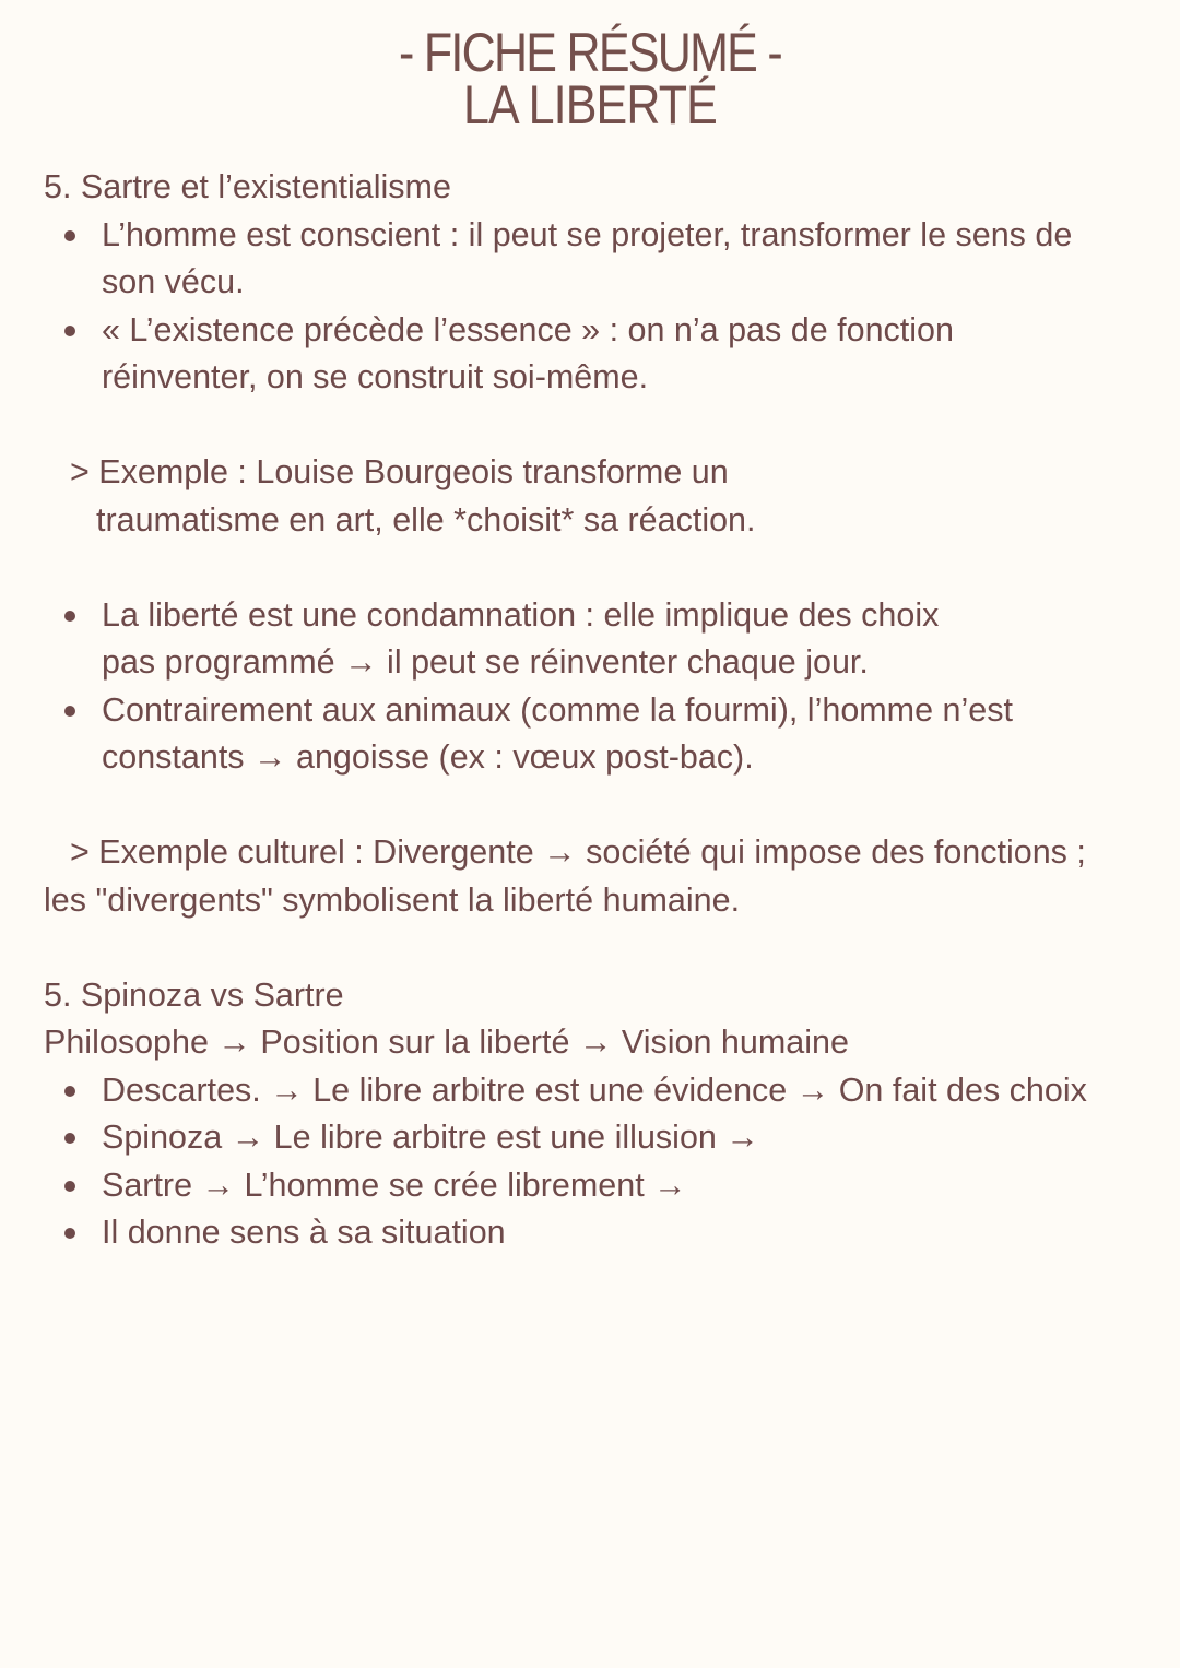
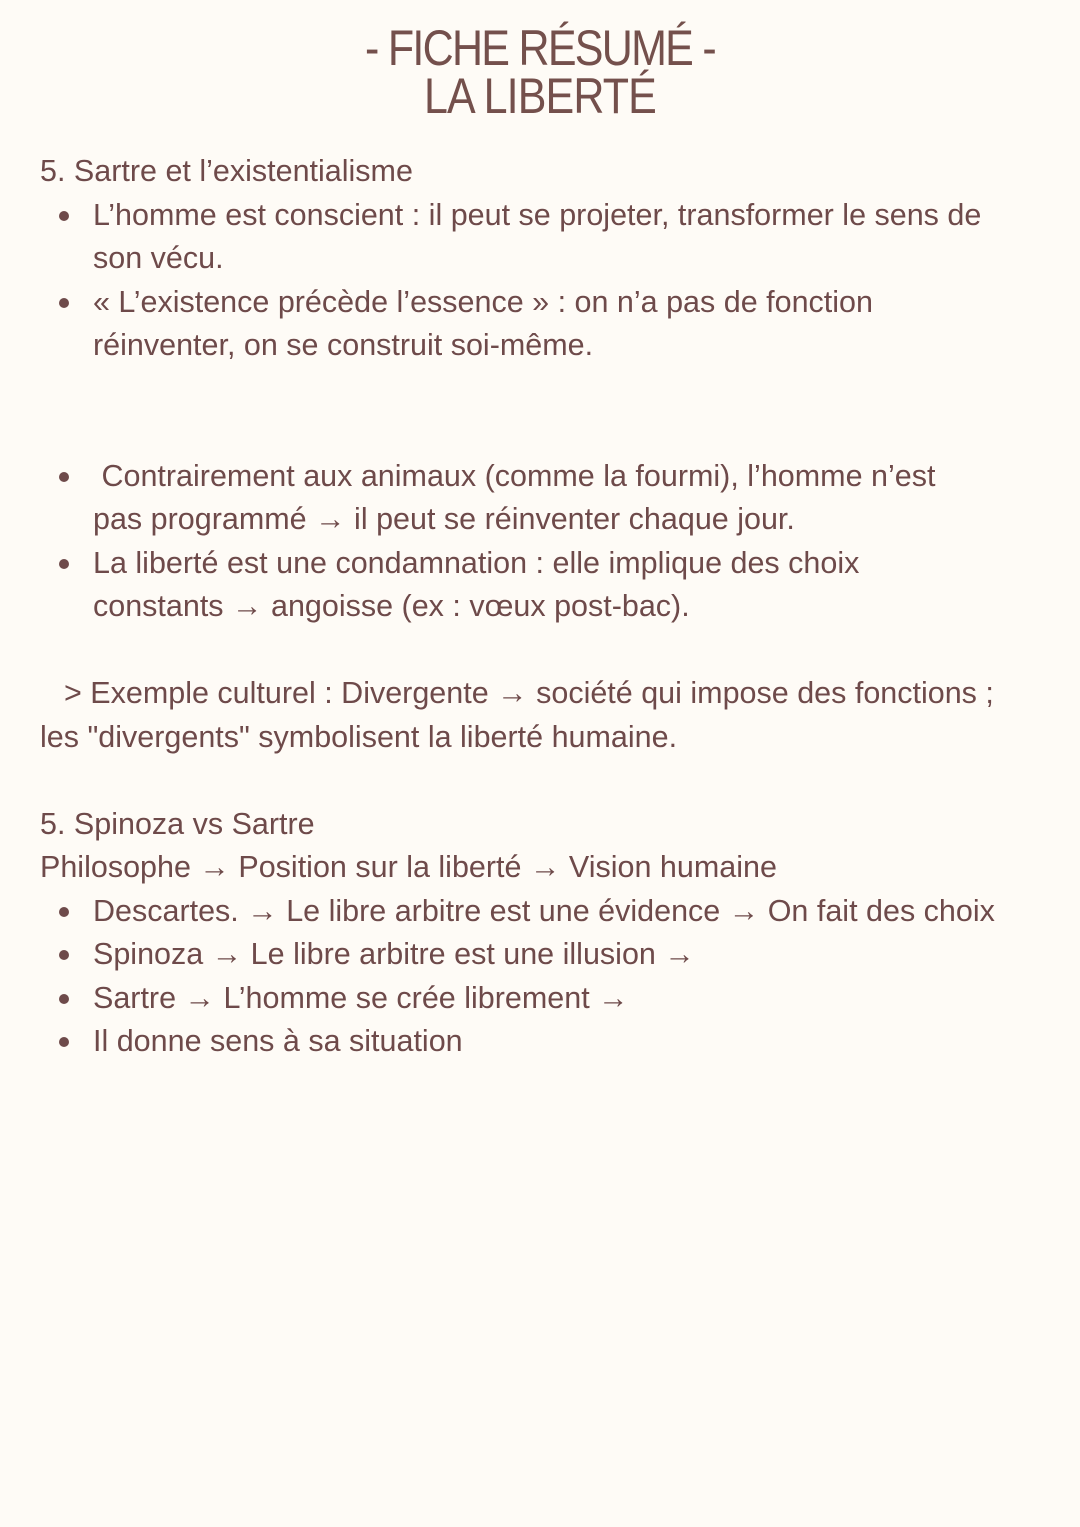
  - FICHE RÉSUMÉ -
  LA LIBERTÉ
  5. Sartre et l’existentialisme
  L’homme est conscient : il peut se projeter, transformer le sens de
  son vécu.
  « L’existence précède l’essence » : on n’a pas de fonction
  réinventer, on se construit soi-même.
- > Exemple : Louise Bourgeois transforme un
- traumatisme en art, elle *choisit* sa réaction.
- La liberté est une condamnation : elle implique des choix
+ Contrairement aux animaux (comme la fourmi), l’homme n’est
  pas programmé → il peut se réinventer chaque jour.
- Contrairement aux animaux (comme la fourmi), l’homme n’est
+ La liberté est une condamnation : elle implique des choix
  constants → angoisse (ex : vœux post-bac).
  > Exemple culturel : Divergente → société qui impose des fonctions ;
  les "divergents" symbolisent la liberté humaine.
  5. Spinoza vs Sartre
  Philosophe → Position sur la liberté → Vision humaine
  Descartes. → Le libre arbitre est une évidence → On fait des choix
  Spinoza → Le libre arbitre est une illusion →
  Sartre → L’homme se crée librement →
  Il donne sens à sa situation
